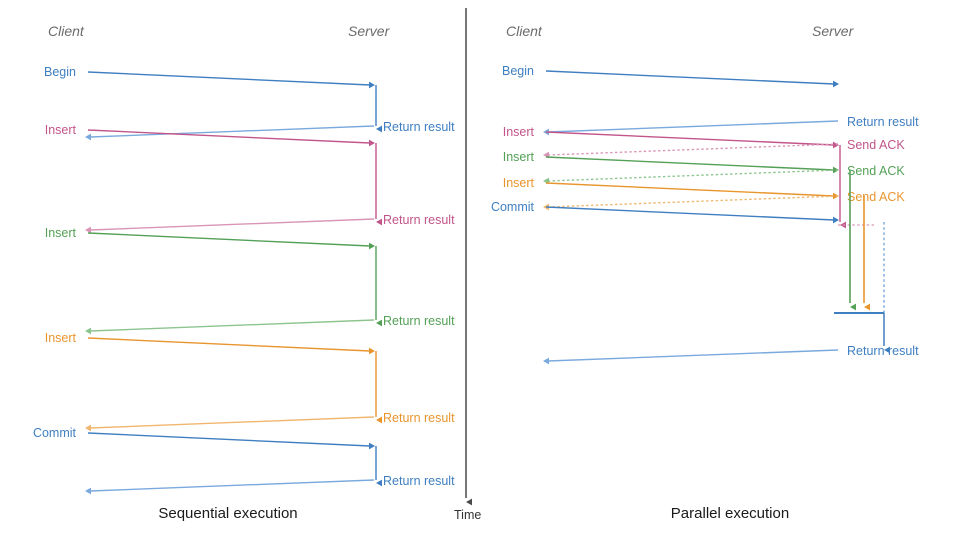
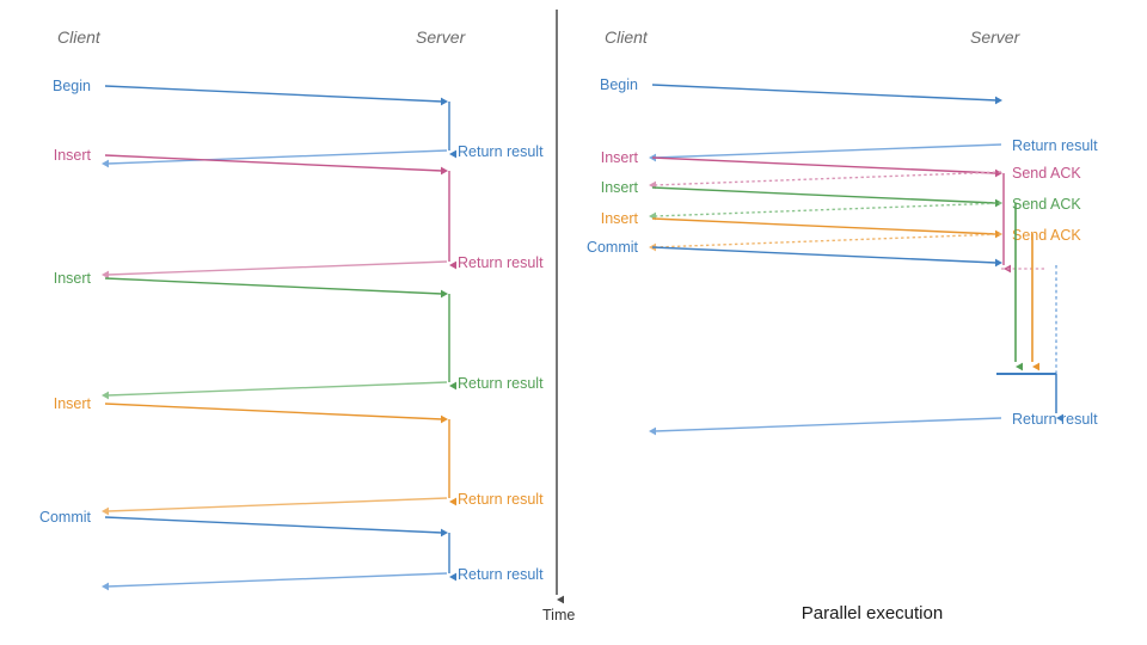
  Time
  Client
  Server
  Begin
  Return result
  Insert
  Return result
  Insert
  Return result
  Insert
  Return result
  Commit
  Return result
- Sequential execution
  Client
  Server
  Begin
  Return result
  Insert
  Send ACK
  Insert
  Send ACK
  Insert
  Send ACK
  Commit
  Return result
  Parallel execution
